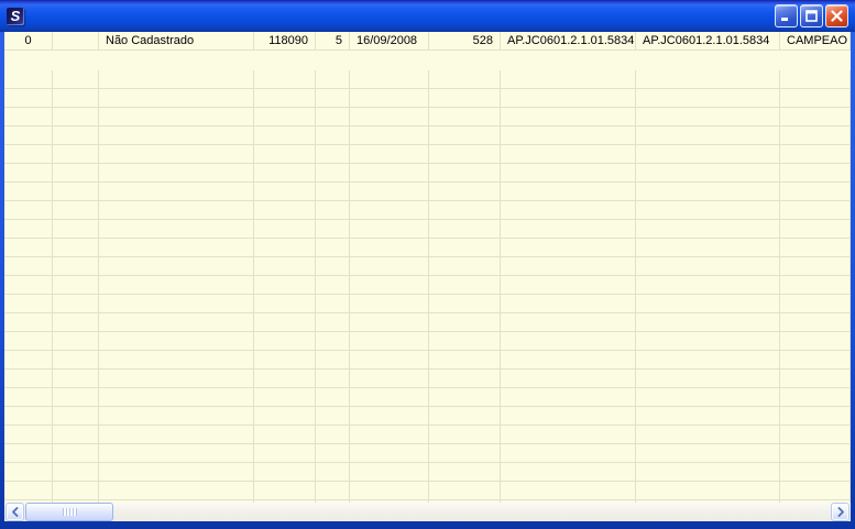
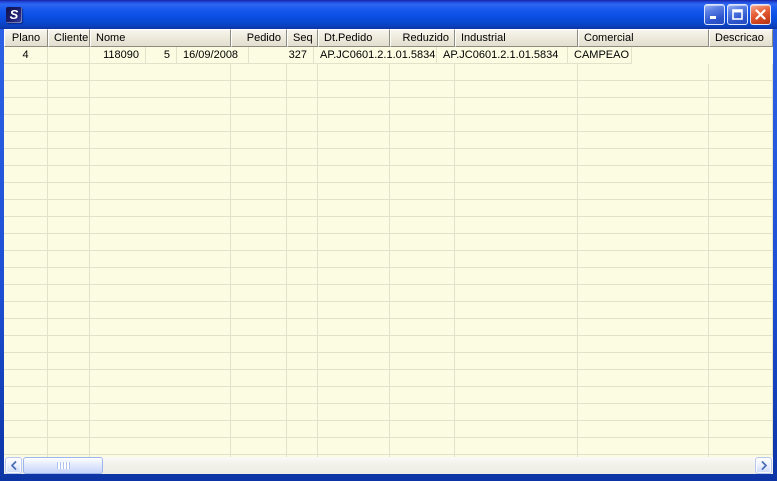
  S
+ Plano
+ Cliente
+ Nome
+ Pedido
+ Seq
+ Dt.Pedido
+ Reduzido
+ Industrial
+ Comercial
+ Descricao
- 0
+ 4
- Não Cadastrado
  118090
  5
  16/09/2008
- 528
+ 327
  AP.JC0601.2.1.01.5834
  AP.JC0601.2.1.01.5834
  CAMPEAO
